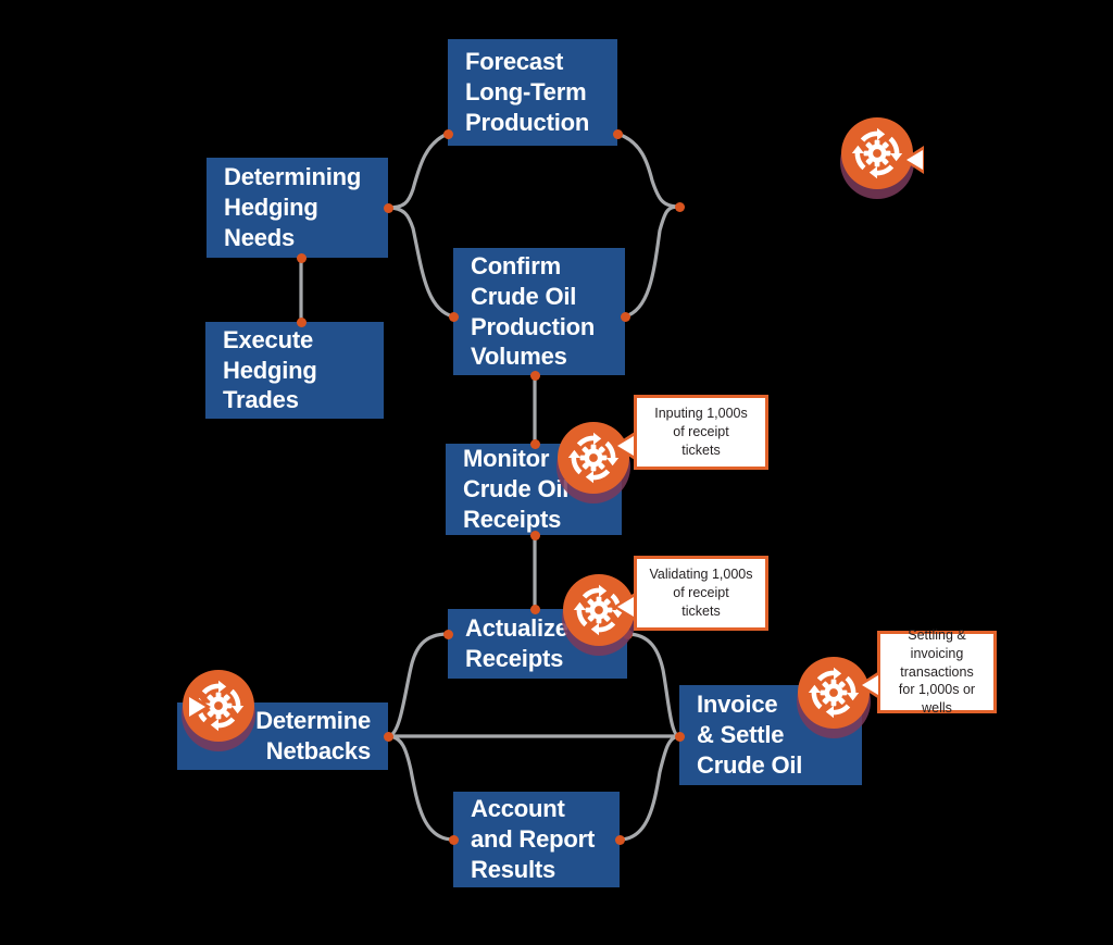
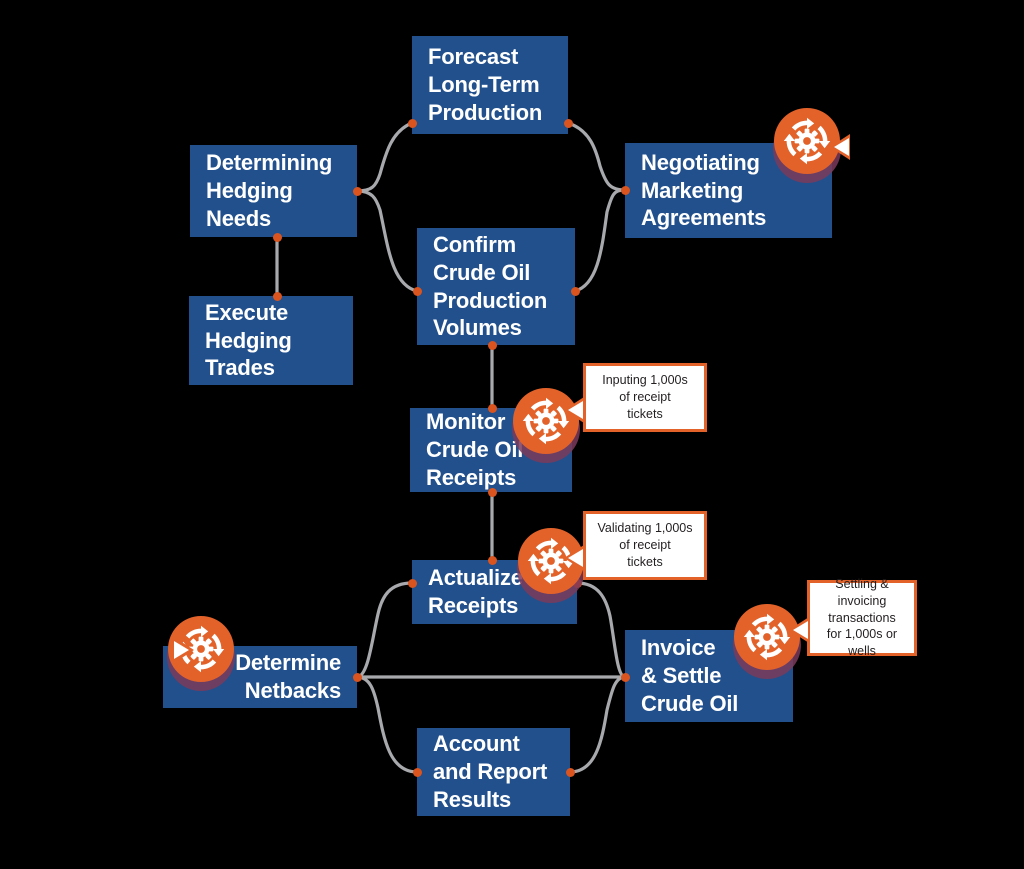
  Forecast
  Long-Term
  Production
  Determining
  Hedging
  Needs
+ Negotiating
+ Marketing
+ Agreements
  Confirm
  Crude Oil
  Production
  Volumes
  Execute
  Hedging
  Trades
  Monitor
  Crude Oil
  Receipts
  Actualize
  Receipts
  Determine
  Netbacks
  Invoice
  & Settle
  Crude Oil
  Account
  and Report
  Results
  Inputing 1,000s
  of receipt
  tickets
  Validating 1,000s
  of receipt
  tickets
  Settling &
  invoicing
  transactions
  for 1,000s or wells
